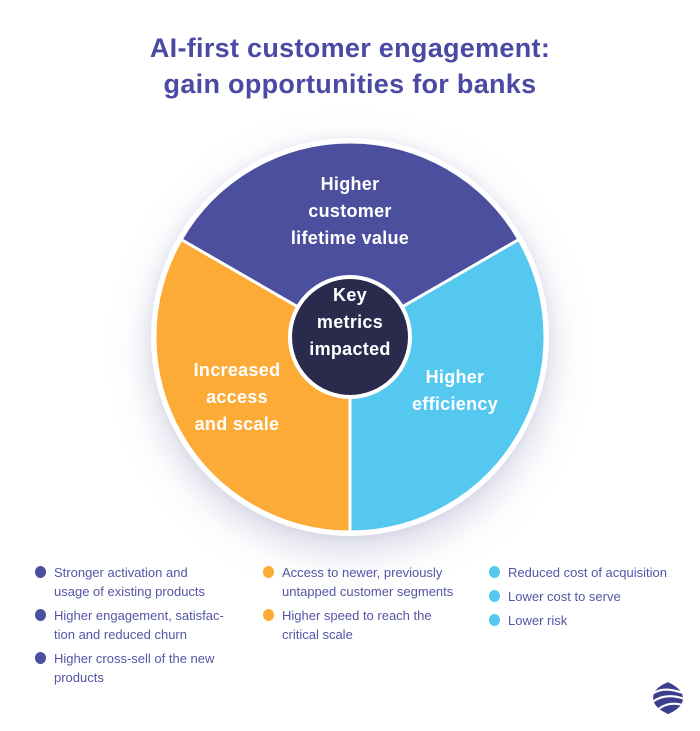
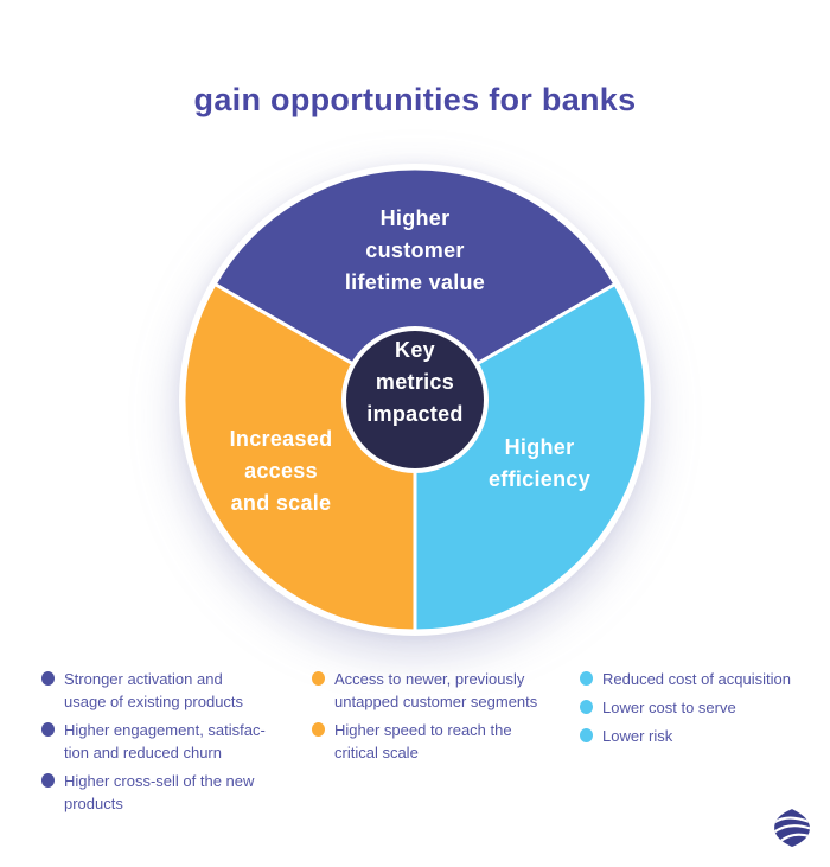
- AI-first customer engagement:
  gain opportunities for banks
  Higher
  customer
  lifetime value
  Increased
  access
  and scale
  Higher
  efficiency
  Key
  metrics
  impacted
  Stronger activation and
  usage of existing products
  Higher engagement, satisfac-
  tion and reduced churn
  Higher cross-sell of the new
  products
  Access to newer, previously
  untapped customer segments
  Higher speed to reach the
  critical scale
  Reduced cost of acquisition
  Lower cost to serve
  Lower risk
